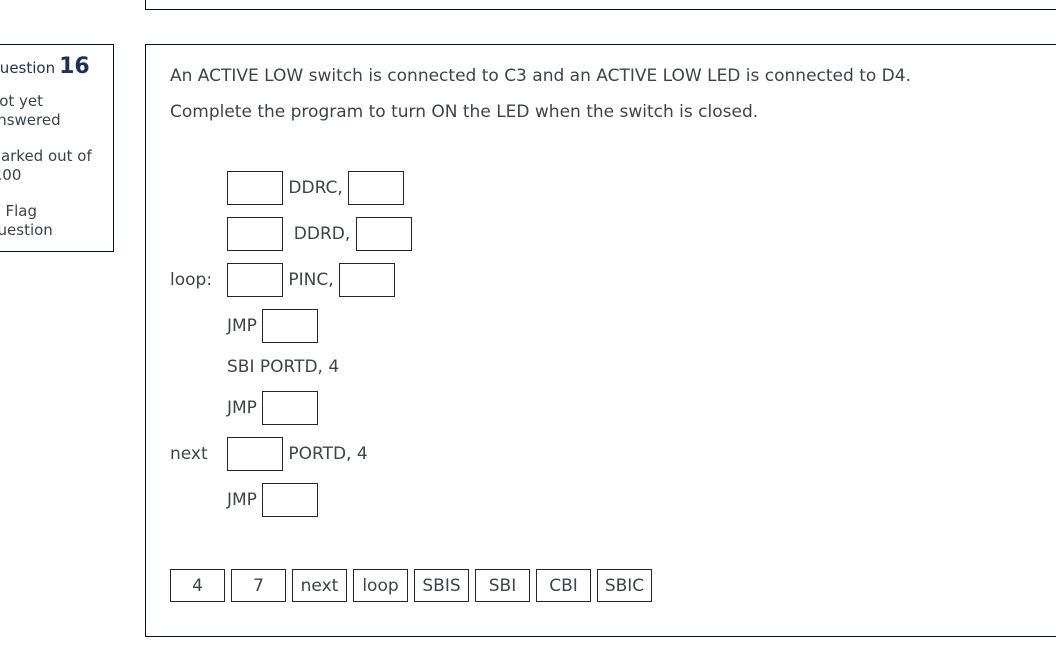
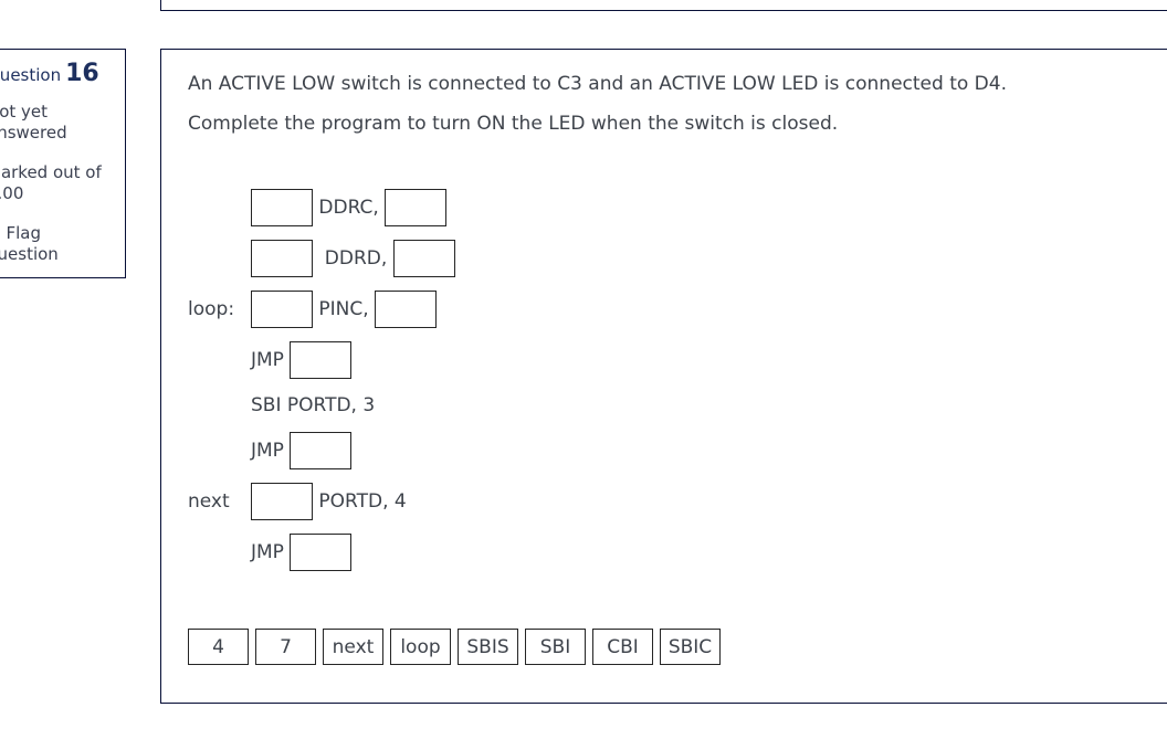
  uestion 16
  ot yet nswered
  arked out of 00
  Flag uestion
  An ACTIVE LOW switch is connected to C3 and an ACTIVE LOW LED is connected to D4.
  Complete the program to turn ON the LED when the switch is closed.
  DDRC,
  DDRD,
  loop:
  PINC,
  JMP
- SBI PORTD, 4
+ SBI PORTD, 3
  JMP
  next
  PORTD, 4
  JMP
  4
  7
  next
  loop
  SBIS
  SBI
  CBI
  SBIC
